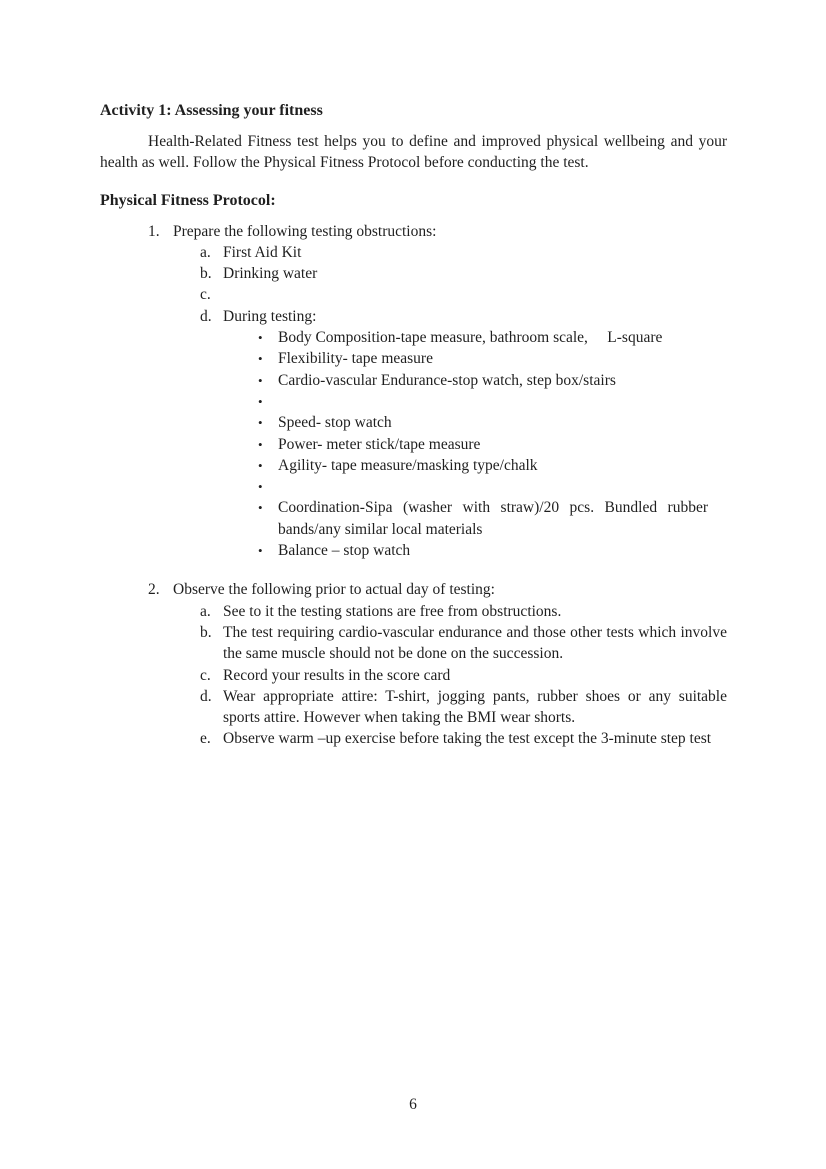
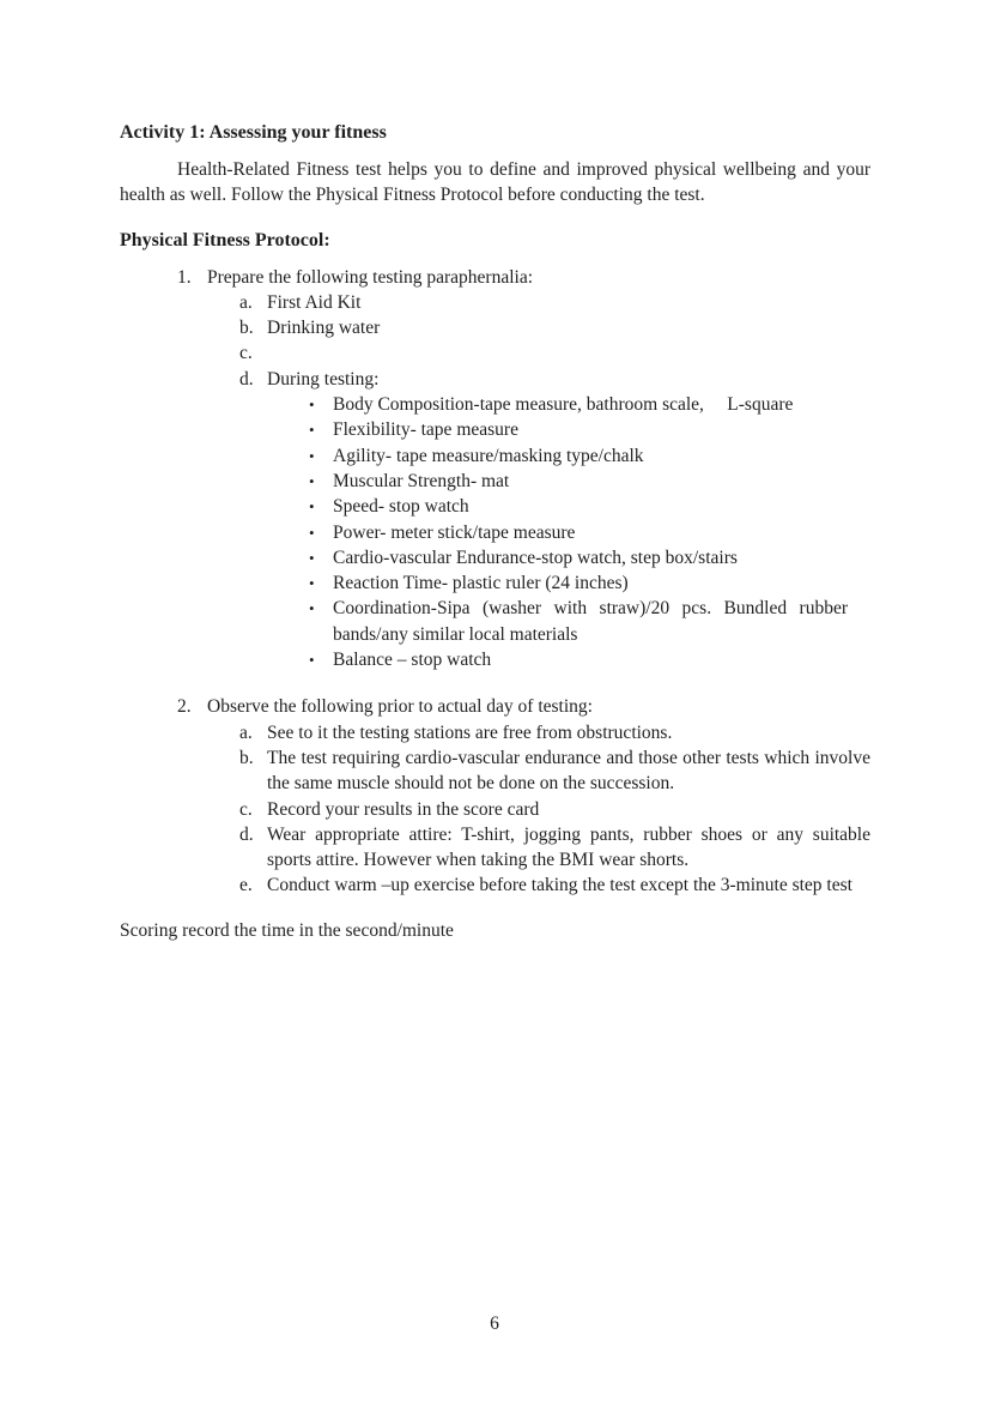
  Activity 1: Assessing your fitness
  Health-Related Fitness test helps you to define and improved physical wellbeing and your health as well. Follow the Physical Fitness Protocol before conducting the test.
  Physical Fitness Protocol:
  1.
- Prepare the following testing obstructions:
+ Prepare the following testing paraphernalia:
  a.
  First Aid Kit
  b.
  Drinking water
  c.
  d.
  During testing:
  •
  Body Composition-tape measure, bathroom scale, L-square
  •
  Flexibility- tape measure
  •
- Cardio-vascular Endurance-stop watch, step box/stairs
+ Agility- tape measure/masking type/chalk
  •
+ Muscular Strength- mat
  •
  Speed- stop watch
  •
  Power- meter stick/tape measure
  •
- Agility- tape measure/masking type/chalk
+ Cardio-vascular Endurance-stop watch, step box/stairs
  •
+ Reaction Time- plastic ruler (24 inches)
  •
  Coordination-Sipa (washer with straw)/20 pcs. Bundled rubber bands/any similar local materials
  •
  Balance – stop watch
  2.
  Observe the following prior to actual day of testing:
  a.
  See to it the testing stations are free from obstructions.
  b.
  The test requiring cardio-vascular endurance and those other tests which involve the same muscle should not be done on the succession.
  c.
  Record your results in the score card
  d.
  Wear appropriate attire: T-shirt, jogging pants, rubber shoes or any suitable sports attire. However when taking the BMI wear shorts.
  e.
- Observe warm –up exercise before taking the test except the 3-minute step test
+ Conduct warm –up exercise before taking the test except the 3-minute step test
+ Scoring record the time in the second/minute
  6
